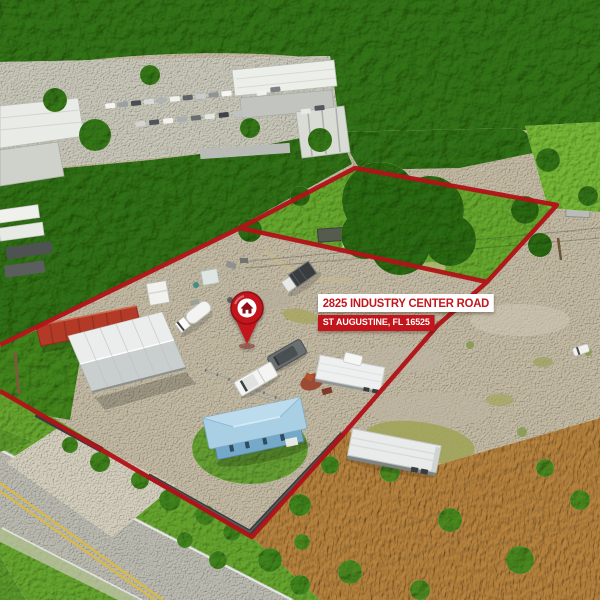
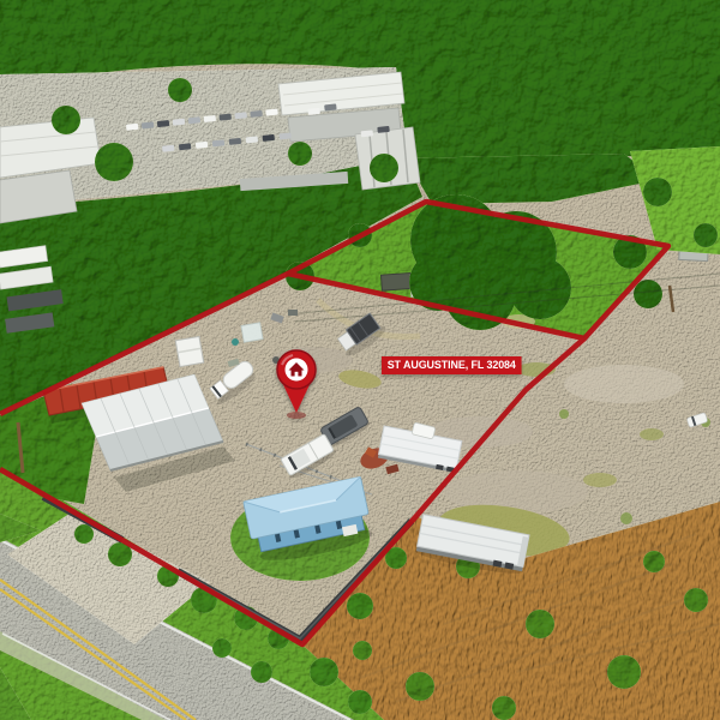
- 2825 INDUSTRY CENTER ROAD
- ST AUGUSTINE, FL 16525
+ ST AUGUSTINE, FL 32084
